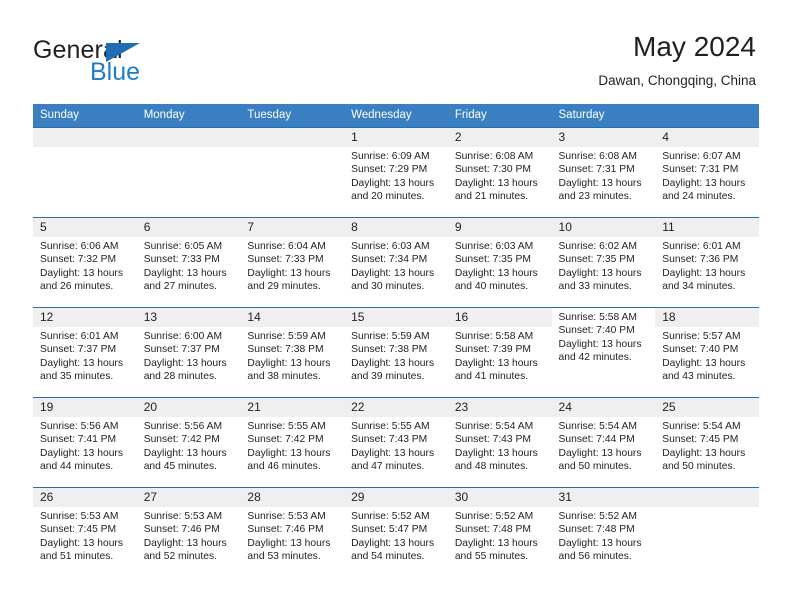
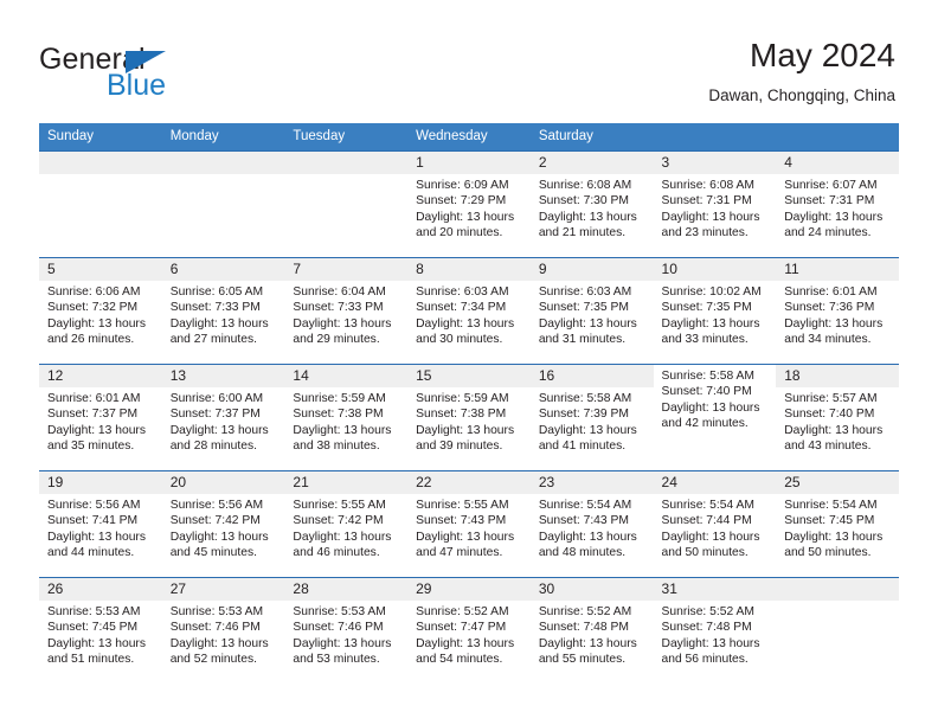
  General
  Blue
  May 2024
  Dawan, Chongqing, China
  Sunday
  Monday
  Tuesday
  Wednesday
- Friday
  Saturday
  1
  Sunrise: 6:09 AM
  Sunset: 7:29 PM
  Daylight: 13 hours
  and 20 minutes.
  2
  Sunrise: 6:08 AM
  Sunset: 7:30 PM
  Daylight: 13 hours
  and 21 minutes.
  3
  Sunrise: 6:08 AM
  Sunset: 7:31 PM
  Daylight: 13 hours
  and 23 minutes.
  4
  Sunrise: 6:07 AM
  Sunset: 7:31 PM
  Daylight: 13 hours
  and 24 minutes.
  5
  Sunrise: 6:06 AM
  Sunset: 7:32 PM
  Daylight: 13 hours
  and 26 minutes.
  6
  Sunrise: 6:05 AM
  Sunset: 7:33 PM
  Daylight: 13 hours
  and 27 minutes.
  7
  Sunrise: 6:04 AM
  Sunset: 7:33 PM
  Daylight: 13 hours
  and 29 minutes.
  8
  Sunrise: 6:03 AM
  Sunset: 7:34 PM
  Daylight: 13 hours
  and 30 minutes.
  9
  Sunrise: 6:03 AM
  Sunset: 7:35 PM
  Daylight: 13 hours
- and 40 minutes.
+ and 31 minutes.
  10
- Sunrise: 6:02 AM
+ Sunrise: 10:02 AM
  Sunset: 7:35 PM
  Daylight: 13 hours
  and 33 minutes.
  11
  Sunrise: 6:01 AM
  Sunset: 7:36 PM
  Daylight: 13 hours
  and 34 minutes.
  12
  Sunrise: 6:01 AM
  Sunset: 7:37 PM
  Daylight: 13 hours
  and 35 minutes.
  13
  Sunrise: 6:00 AM
  Sunset: 7:37 PM
  Daylight: 13 hours
  and 28 minutes.
  14
  Sunrise: 5:59 AM
  Sunset: 7:38 PM
  Daylight: 13 hours
  and 38 minutes.
  15
  Sunrise: 5:59 AM
  Sunset: 7:38 PM
  Daylight: 13 hours
  and 39 minutes.
  16
  Sunrise: 5:58 AM
  Sunset: 7:39 PM
  Daylight: 13 hours
  and 41 minutes.
  Sunrise: 5:58 AM
  Sunset: 7:40 PM
  Daylight: 13 hours
  and 42 minutes.
  18
  Sunrise: 5:57 AM
  Sunset: 7:40 PM
  Daylight: 13 hours
  and 43 minutes.
  19
  Sunrise: 5:56 AM
  Sunset: 7:41 PM
  Daylight: 13 hours
  and 44 minutes.
  20
  Sunrise: 5:56 AM
  Sunset: 7:42 PM
  Daylight: 13 hours
  and 45 minutes.
  21
  Sunrise: 5:55 AM
  Sunset: 7:42 PM
  Daylight: 13 hours
  and 46 minutes.
  22
  Sunrise: 5:55 AM
  Sunset: 7:43 PM
  Daylight: 13 hours
  and 47 minutes.
  23
  Sunrise: 5:54 AM
  Sunset: 7:43 PM
  Daylight: 13 hours
  and 48 minutes.
  24
  Sunrise: 5:54 AM
  Sunset: 7:44 PM
  Daylight: 13 hours
  and 50 minutes.
  25
  Sunrise: 5:54 AM
  Sunset: 7:45 PM
  Daylight: 13 hours
  and 50 minutes.
  26
  Sunrise: 5:53 AM
  Sunset: 7:45 PM
  Daylight: 13 hours
  and 51 minutes.
  27
  Sunrise: 5:53 AM
  Sunset: 7:46 PM
  Daylight: 13 hours
  and 52 minutes.
  28
  Sunrise: 5:53 AM
  Sunset: 7:46 PM
  Daylight: 13 hours
  and 53 minutes.
  29
  Sunrise: 5:52 AM
- Sunset: 5:47 PM
+ Sunset: 7:47 PM
  Daylight: 13 hours
  and 54 minutes.
  30
  Sunrise: 5:52 AM
  Sunset: 7:48 PM
  Daylight: 13 hours
  and 55 minutes.
  31
  Sunrise: 5:52 AM
  Sunset: 7:48 PM
  Daylight: 13 hours
  and 56 minutes.
